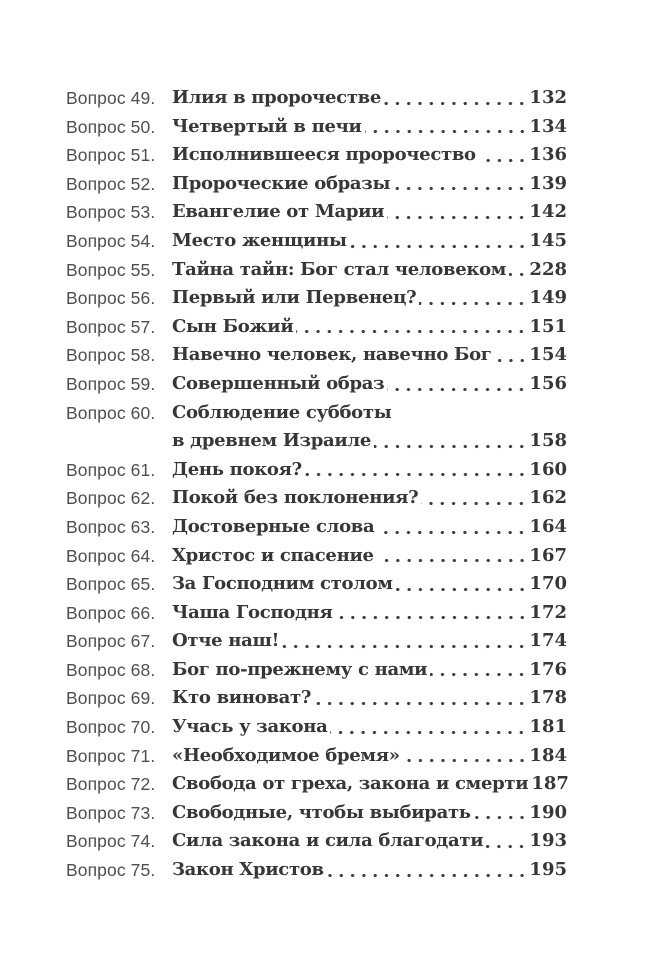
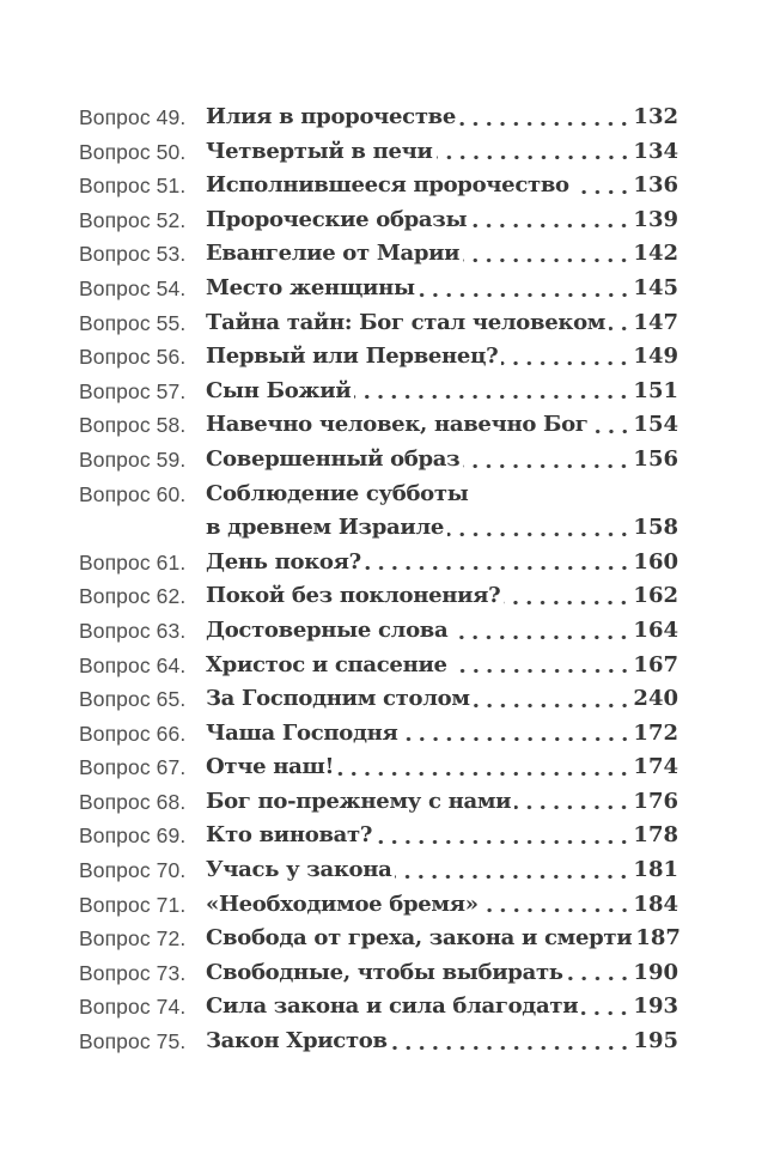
  Вопрос 49.
  Илия в пророчестве
  132
  Вопрос 50.
  Четвертый в печи
  134
  Вопрос 51.
  Исполнившееся пророчество
  136
  Вопрос 52.
  Пророческие образы
  139
  Вопрос 53.
  Евангелие от Марии
  142
  Вопрос 54.
  Место женщины
  145
  Вопрос 55.
  Тайна тайн: Бог стал человеком
- 228
+ 147
  Вопрос 56.
  Первый или Первенец?
  149
  Вопрос 57.
  Сын Божий
  151
  Вопрос 58.
  Навечно человек, навечно Бог
  154
  Вопрос 59.
  Совершенный образ
  156
  Вопрос 60.
  Соблюдение субботы
  в древнем Израиле
  158
  Вопрос 61.
  День покоя?
  160
  Вопрос 62.
  Покой без поклонения?
  162
  Вопрос 63.
  Достоверные слова
  164
  Вопрос 64.
  Христос и спасение
  167
  Вопрос 65.
  За Господним столом
- 170
+ 240
  Вопрос 66.
  Чаша Господня
  172
  Вопрос 67.
  Отче наш!
  174
  Вопрос 68.
  Бог по-прежнему с нами
  176
  Вопрос 69.
  Кто виноват?
  178
  Вопрос 70.
  Учась у закона
  181
  Вопрос 71.
  «Необходимое бремя»
  184
  Вопрос 72.
  Свобода от греха, закона и смерти
  187
  Вопрос 73.
  Свободные, чтобы выбирать
  190
  Вопрос 74.
  Сила закона и сила благодати
  193
  Вопрос 75.
  Закон Христов
  195
